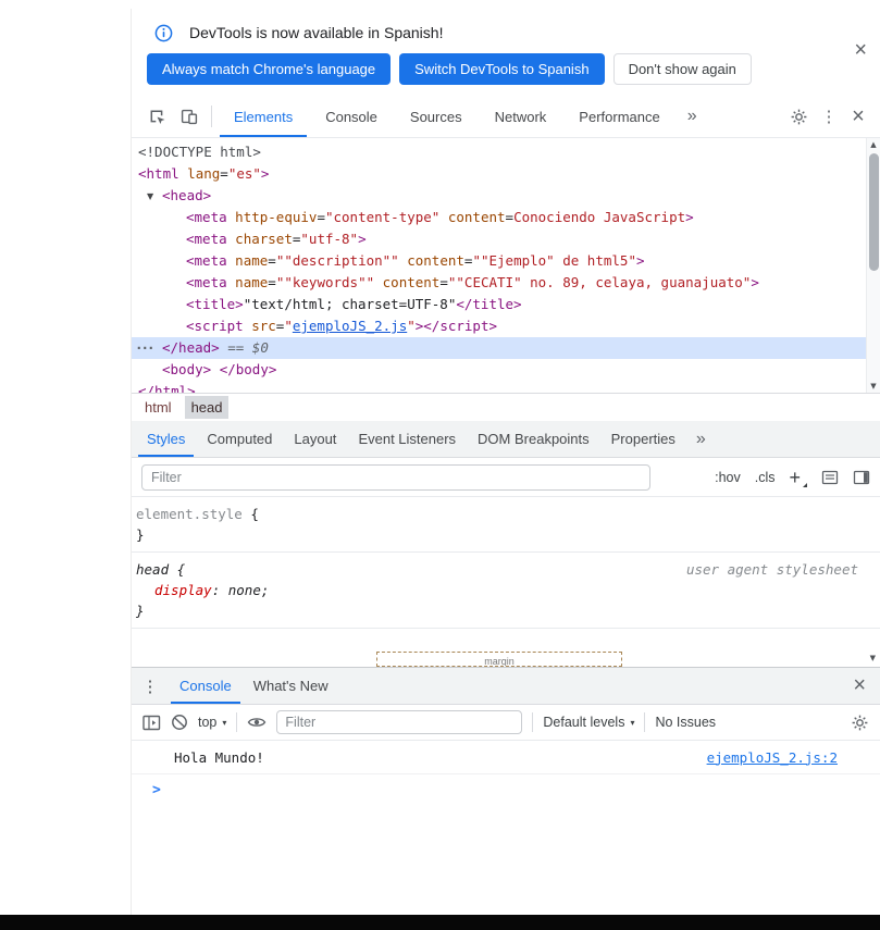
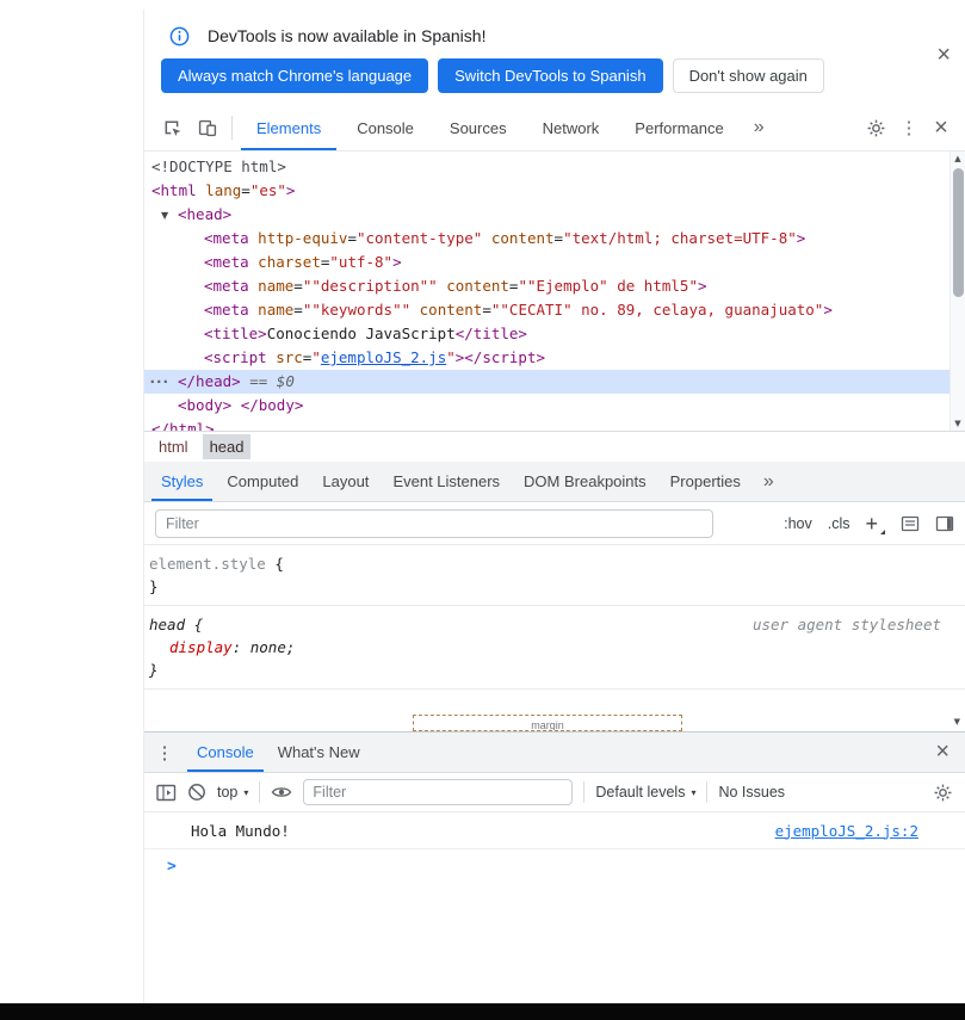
  DevTools is now available in Spanish!
  ×
  Always match Chrome's language
  Switch DevTools to Spanish
  Don't show again
  Elements
  Console
  Sources
  Network
  Performance
  »
  ⋮
  ×
  <!DOCTYPE html>
  <html lang="es">
  ▼ <head>
- <meta http-equiv="content-type" content=Conociendo JavaScript>
+ <meta http-equiv="content-type" content="text/html; charset=UTF-8">
  <meta charset="utf-8">
  <meta name=""description"" content=""Ejemplo" de html5">
  <meta name=""keywords"" content=""CECATI" no. 89, celaya, guanajuato">
- <title>"text/html; charset=UTF-8"</title>
+ <title>Conociendo JavaScript</title>
  <script src="ejemploJS_2.js"></script>
  ···
  </head> == $0
  <body> </body>
  </html>
  ▲
  ▼
  html
  head
  Styles
  Computed
  Layout
  Event Listeners
  DOM Breakpoints
  Properties
  »
  Filter
  :hov
  .cls
  +
  element.style {
  }
  user agent stylesheet
  head {
  display: none;
  }
  margin
  ▼
  ⋮
  Console
  What's New
  ×
  top
  ▾
  Filter
  Default levels
  ▾
  No Issues
  Hola Mundo!
  ejemploJS_2.js:2
  >
